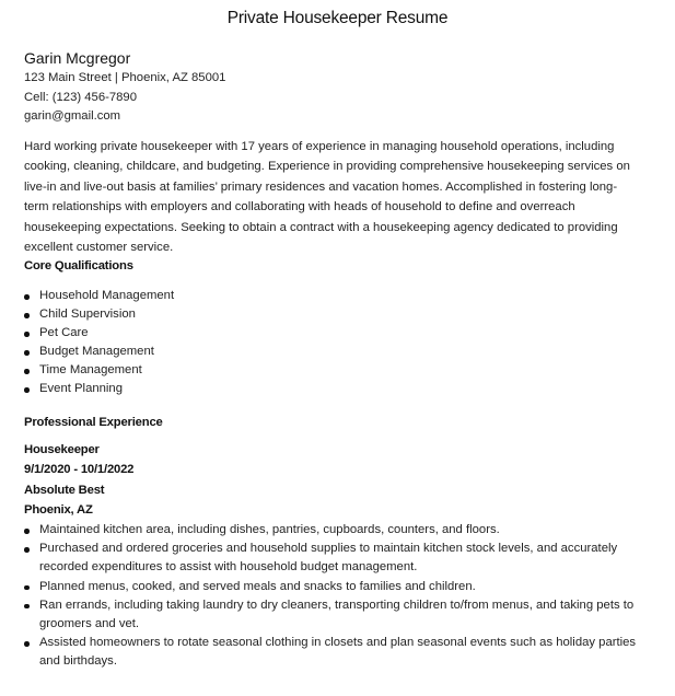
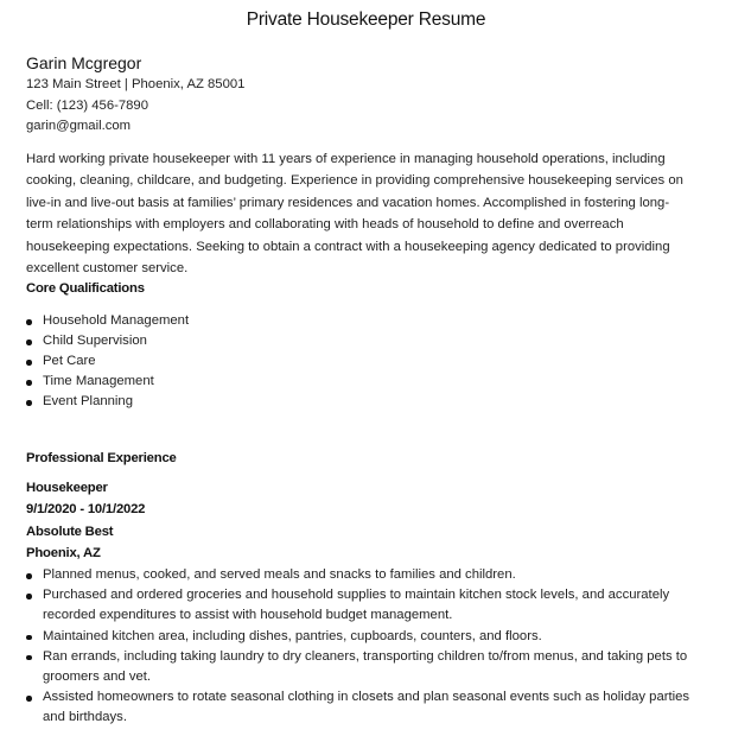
  Private Housekeeper Resume
  Garin Mcgregor
  123 Main Street | Phoenix, AZ 85001
  Cell: (123) 456-7890
  garin@gmail.com
- Hard working private housekeeper with 17 years of experience in managing household operations, including cooking, cleaning, childcare, and budgeting. Experience in providing comprehensive housekeeping services on live-in and live-out basis at families’ primary residences and vacation homes. Accomplished in fostering long-term relationships with employers and collaborating with heads of household to define and overreach housekeeping expectations. Seeking to obtain a contract with a housekeeping agency dedicated to providing excellent customer service.
+ Hard working private housekeeper with 11 years of experience in managing household operations, including cooking, cleaning, childcare, and budgeting. Experience in providing comprehensive housekeeping services on live-in and live-out basis at families’ primary residences and vacation homes. Accomplished in fostering long-term relationships with employers and collaborating with heads of household to define and overreach housekeeping expectations. Seeking to obtain a contract with a housekeeping agency dedicated to providing excellent customer service.
  Core Qualifications
  Household Management
  Child Supervision
  Pet Care
- Budget Management
  Time Management
  Event Planning
  Professional Experience
  Housekeeper
  9/1/2020 - 10/1/2022
  Absolute Best
  Phoenix, AZ
- Maintained kitchen area, including dishes, pantries, cupboards, counters, and floors.
+ Planned menus, cooked, and served meals and snacks to families and children.
  Purchased and ordered groceries and household supplies to maintain kitchen stock levels, and accurately recorded expenditures to assist with household budget management.
- Planned menus, cooked, and served meals and snacks to families and children.
+ Maintained kitchen area, including dishes, pantries, cupboards, counters, and floors.
  Ran errands, including taking laundry to dry cleaners, transporting children to/from menus, and taking pets to groomers and vet.
  Assisted homeowners to rotate seasonal clothing in closets and plan seasonal events such as holiday parties and birthdays.
